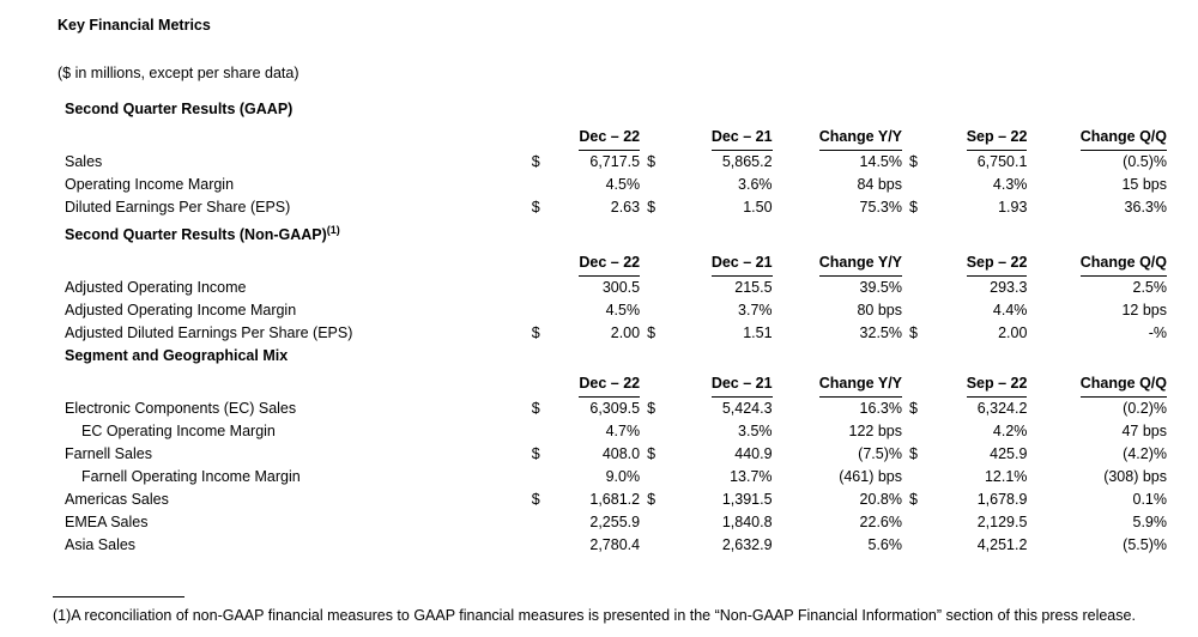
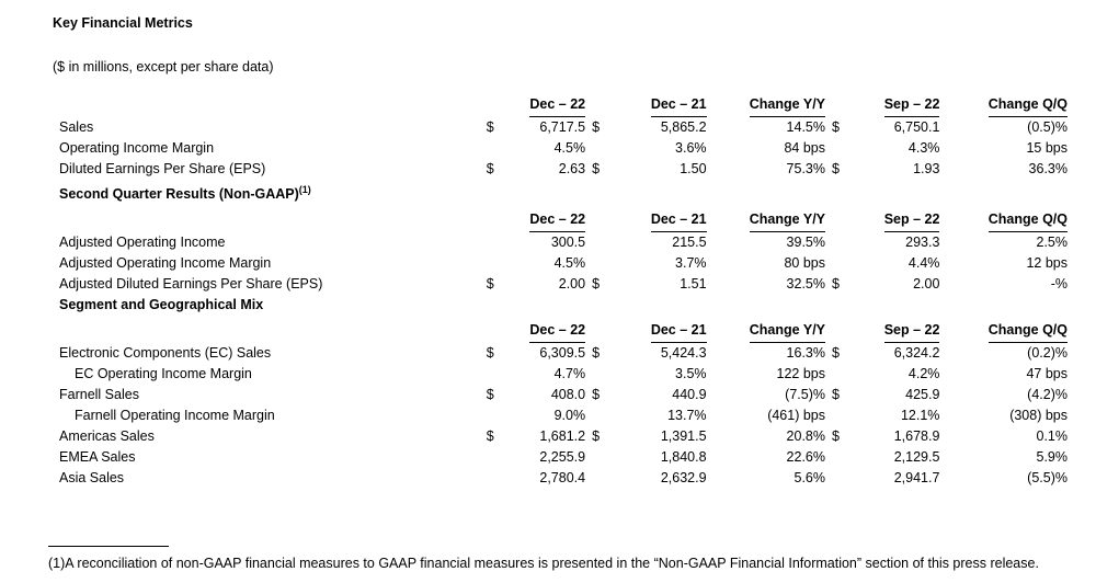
  Key Financial Metrics
  ($ in millions, except per share data)
- Second Quarter Results (GAAP)
  		Dec – 22		Dec – 21	Change Y/Y		Sep – 22	Change Q/Q
  Sales	$	6,717.5	$	5,865.2	14.5%	$	6,750.1	(0.5)%
  Operating Income Margin		4.5%		3.6%	84 bps		4.3%	15 bps
  Diluted Earnings Per Share (EPS)	$	2.63	$	1.50	75.3%	$	1.93	36.3%
  Second Quarter Results (Non-GAAP)(1)
  		Dec – 22		Dec – 21	Change Y/Y		Sep – 22	Change Q/Q
  Adjusted Operating Income		300.5		215.5	39.5%		293.3	2.5%
  Adjusted Operating Income Margin		4.5%		3.7%	80 bps		4.4%	12 bps
  Adjusted Diluted Earnings Per Share (EPS)	$	2.00	$	1.51	32.5%	$	2.00	-%
  Segment and Geographical Mix
  		Dec – 22		Dec – 21	Change Y/Y		Sep – 22	Change Q/Q
  Electronic Components (EC) Sales	$	6,309.5	$	5,424.3	16.3%	$	6,324.2	(0.2)%
  EC Operating Income Margin		4.7%		3.5%	122 bps		4.2%	47 bps
  Farnell Sales	$	408.0	$	440.9	(7.5)%	$	425.9	(4.2)%
  Farnell Operating Income Margin		9.0%		13.7%	(461) bps		12.1%	(308) bps
  Americas Sales	$	1,681.2	$	1,391.5	20.8%	$	1,678.9	0.1%
  EMEA Sales		2,255.9		1,840.8	22.6%		2,129.5	5.9%
- Asia Sales		2,780.4		2,632.9	5.6%		4,251.2	(5.5)%
+ Asia Sales		2,780.4		2,632.9	5.6%		2,941.7	(5.5)%
  (1)A reconciliation of non-GAAP financial measures to GAAP financial measures is presented in the “Non-GAAP Financial Information” section of this press release.
